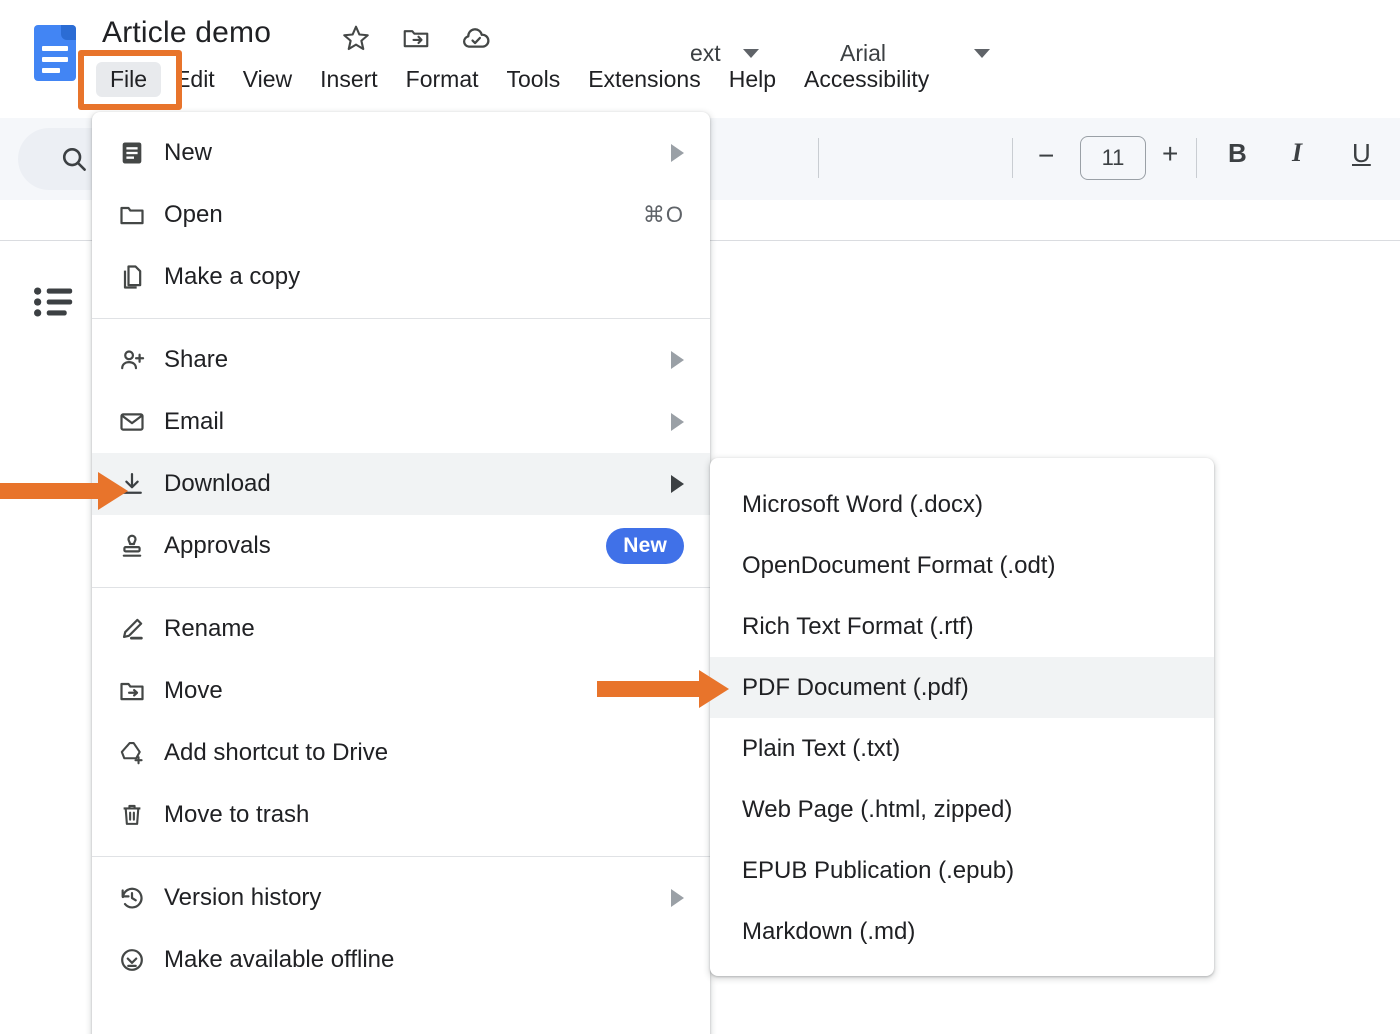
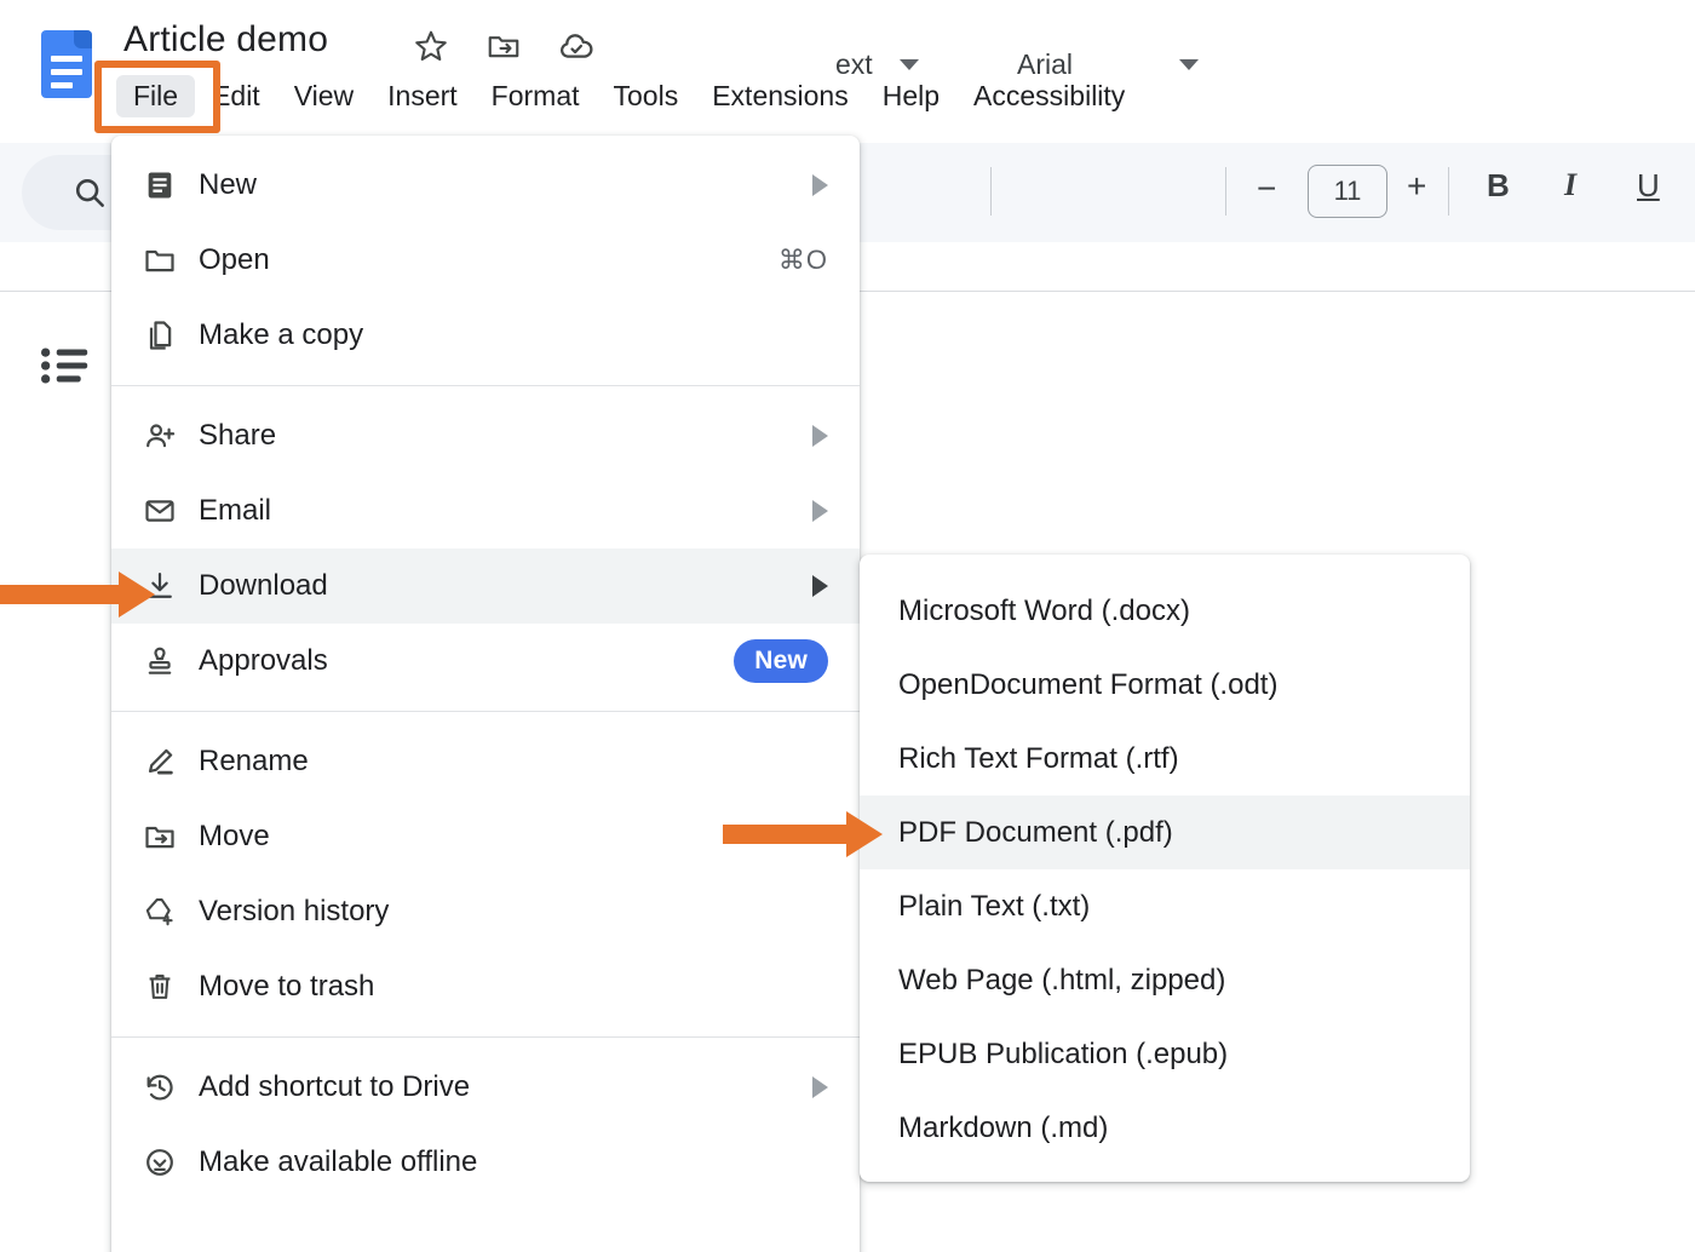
  Article demo
  File
  Edit
  View
  Insert
  Format
  Tools
  Extensions
  Help
  Accessibility
  ext
  Arial
  −
  11
  +
  B
  I
  U
  New
  Open
  ⌘O
  Make a copy
  Share
  Email
  Download
  Approvals
  New
  Rename
  Move
- Add shortcut to Drive
+ Version history
  Move to trash
- Version history
+ Add shortcut to Drive
  Make available offline
  Microsoft Word (.docx)
  OpenDocument Format (.odt)
  Rich Text Format (.rtf)
  PDF Document (.pdf)
  Plain Text (.txt)
  Web Page (.html, zipped)
  EPUB Publication (.epub)
  Markdown (.md)
